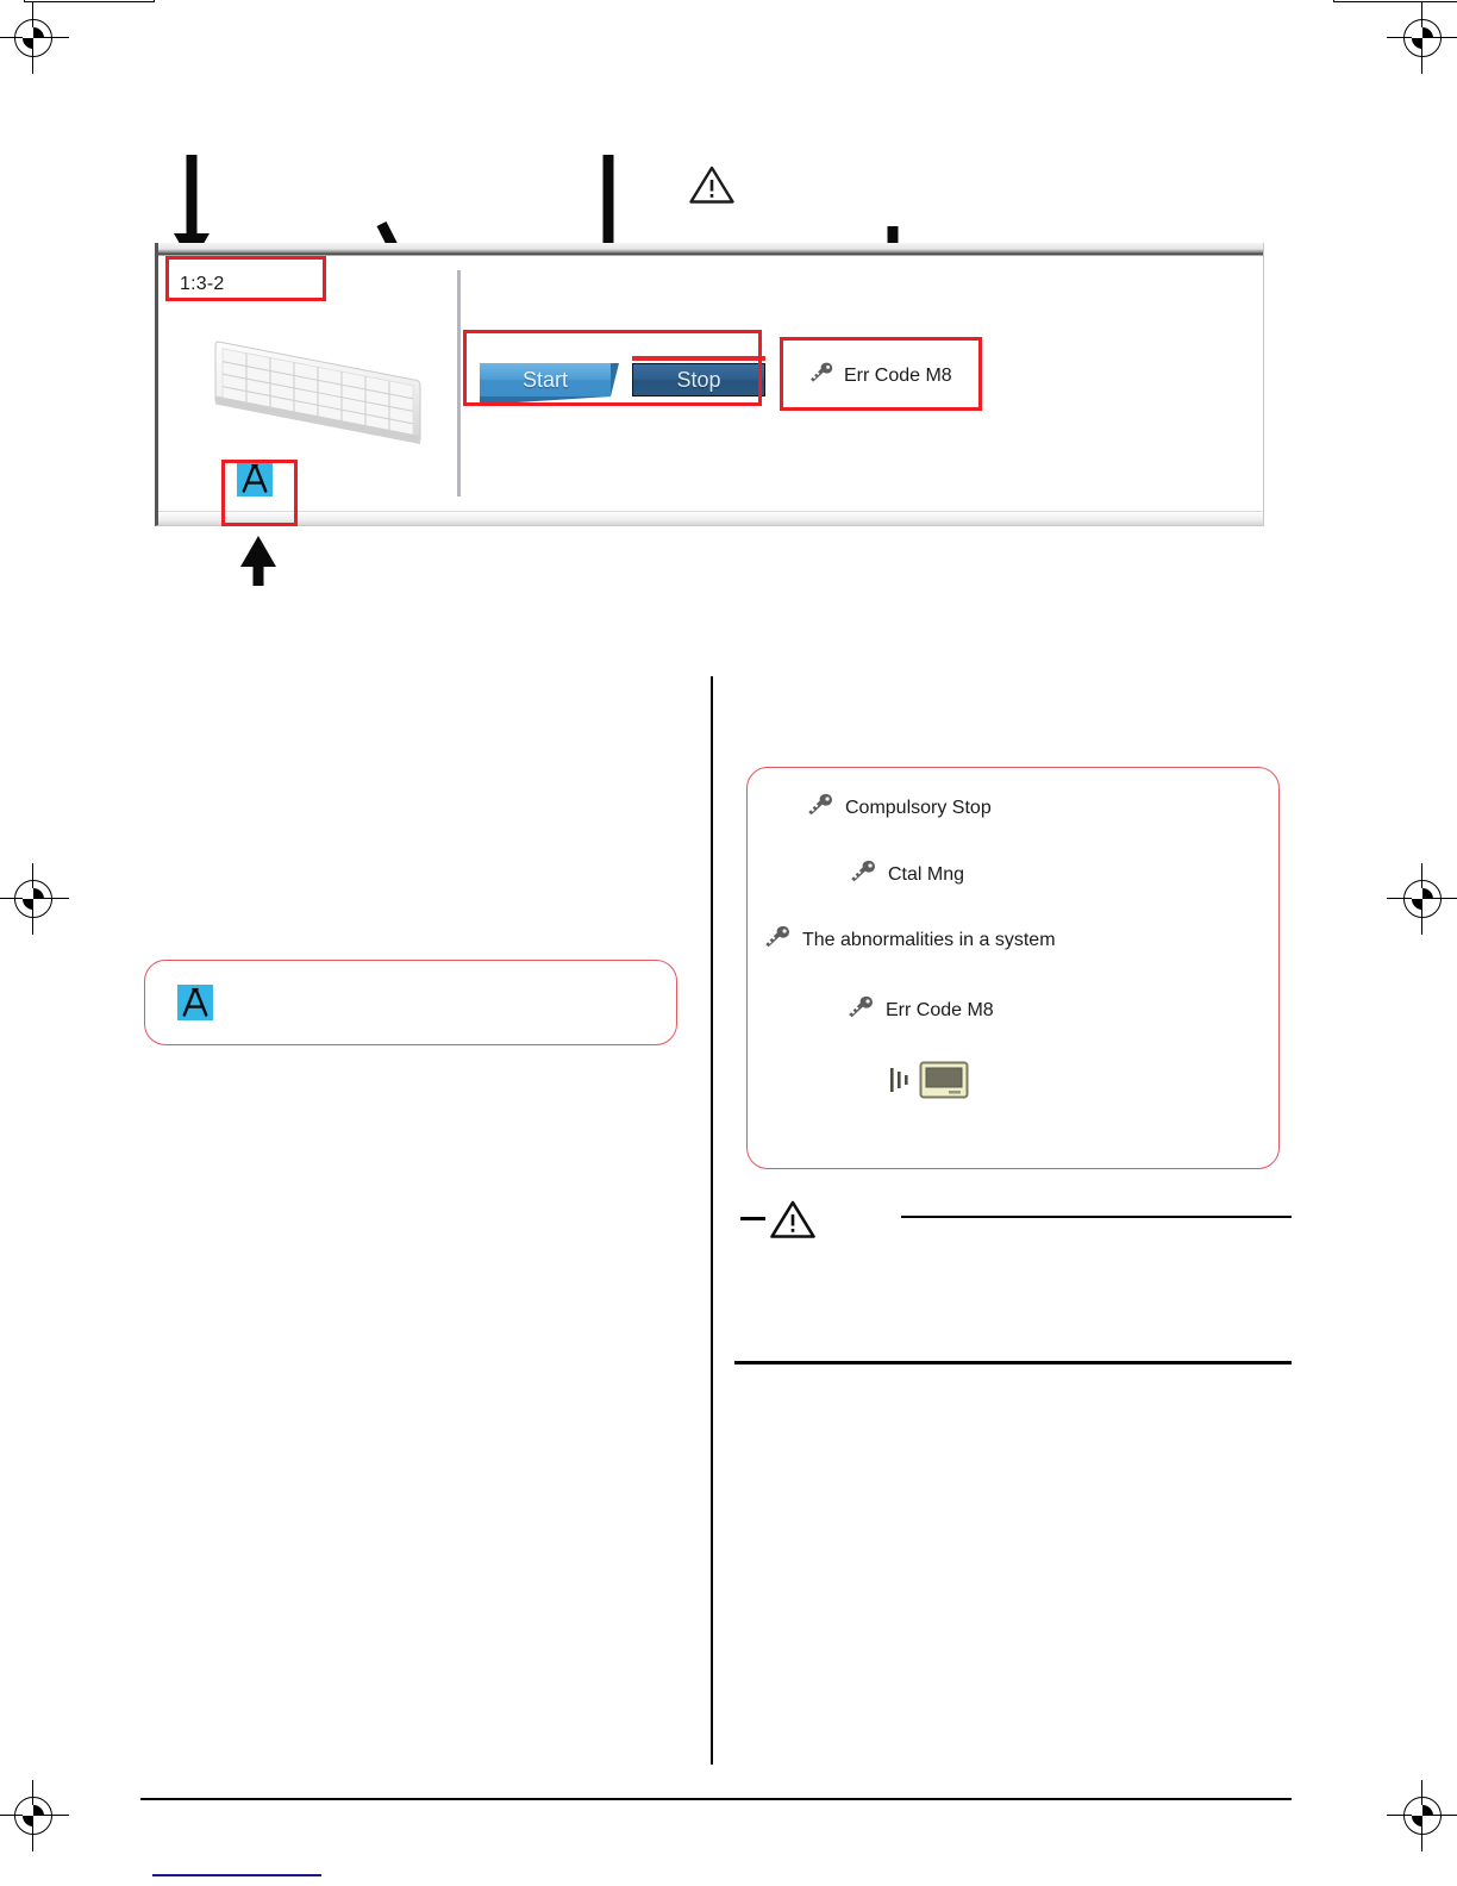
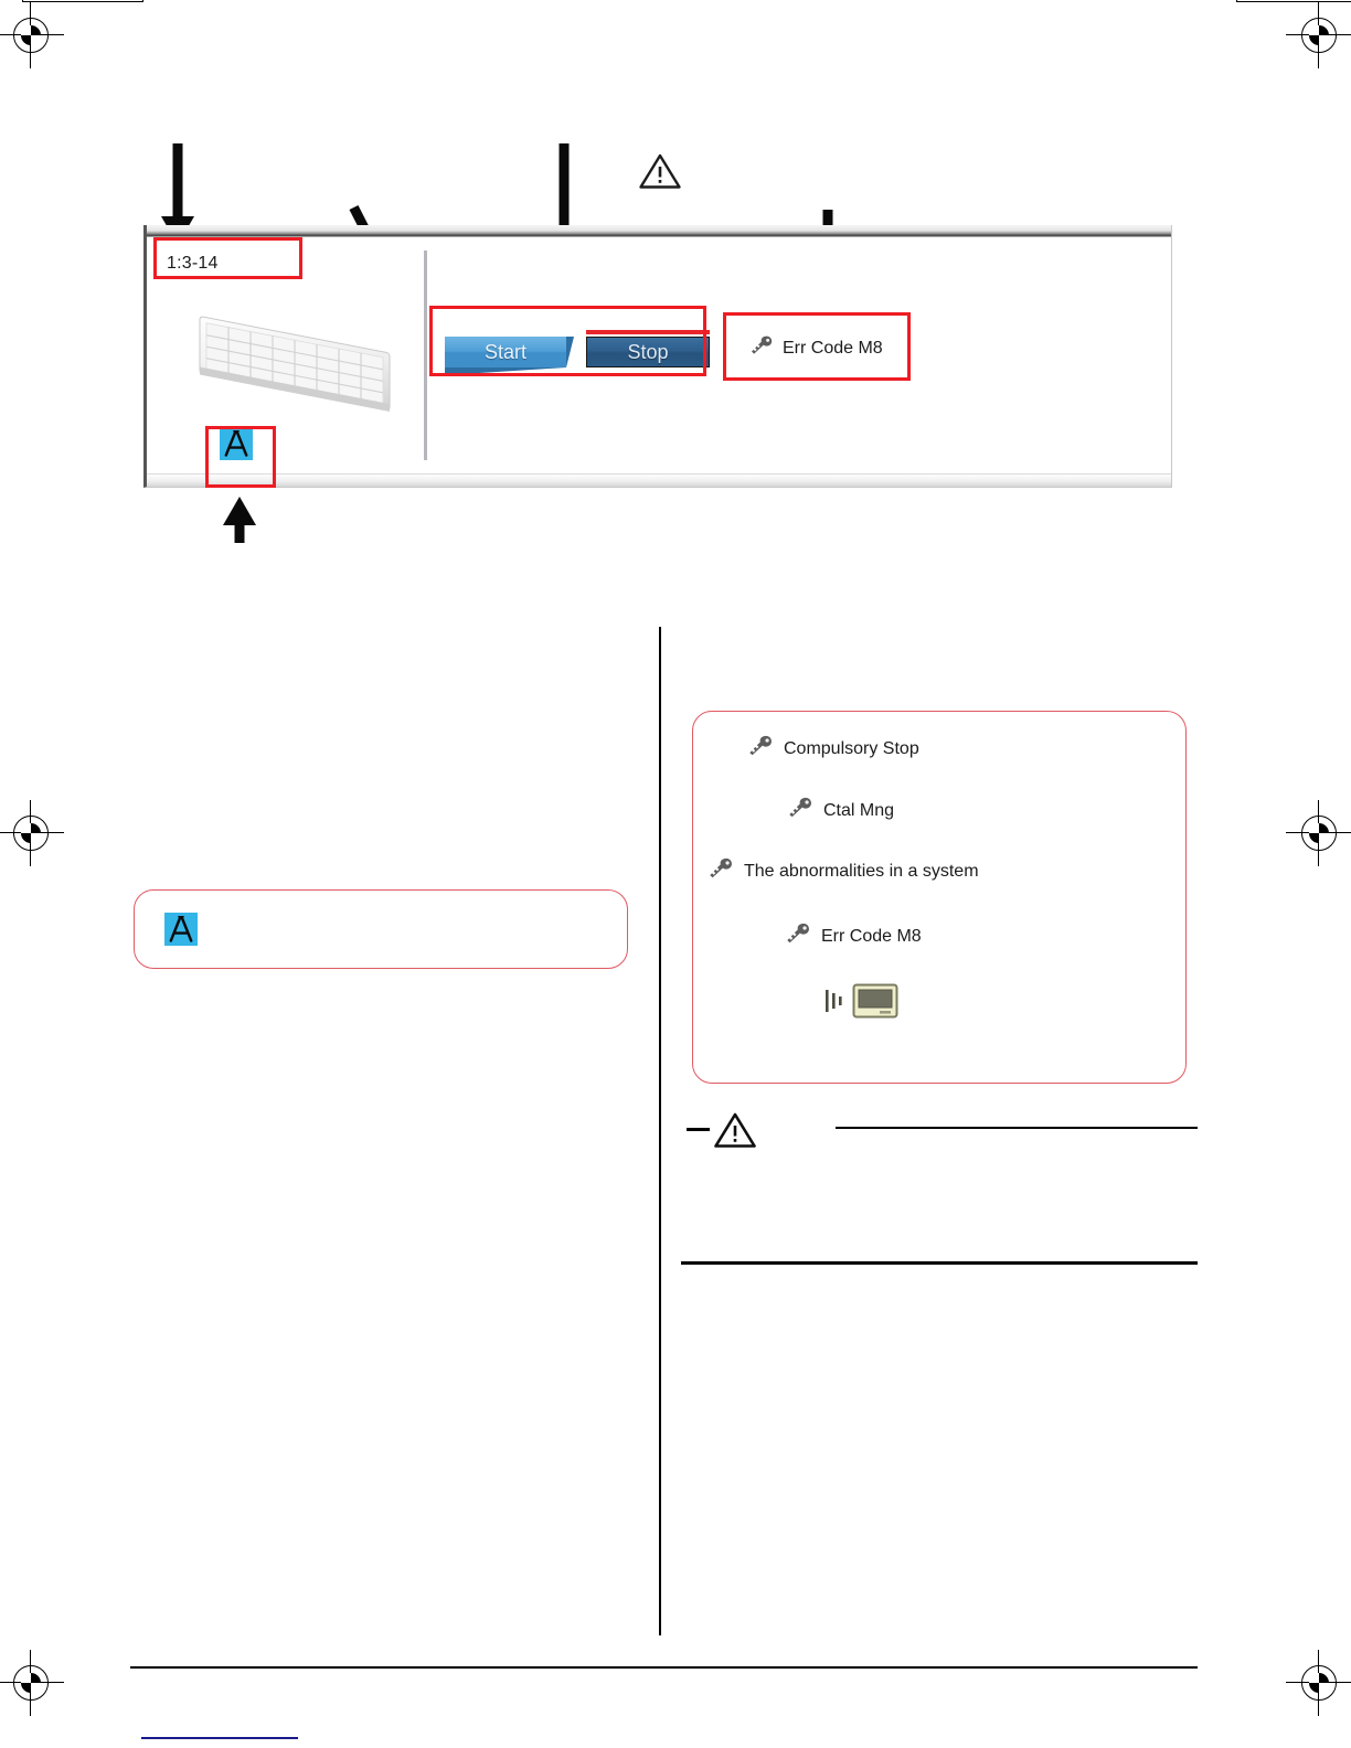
- 1:3-2
+ 1:3-14
  Start
  Stop
  Err Code M8
  Compulsory Stop
  Ctal Mng
  The abnormalities in a system
  Err Code M8
